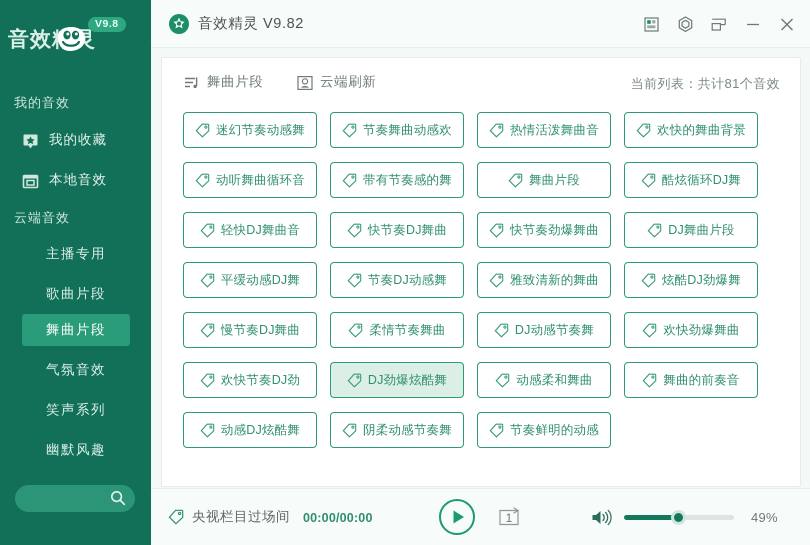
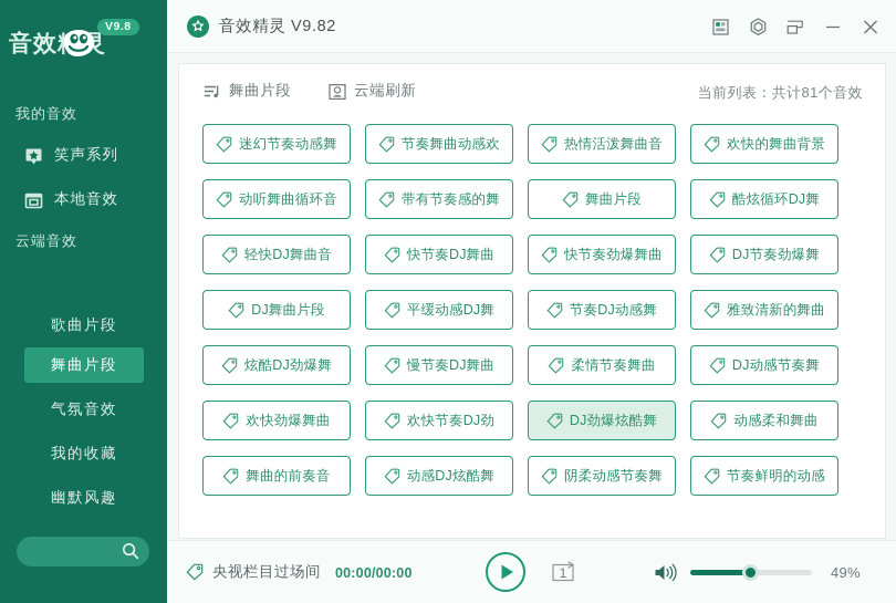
  音效灵
  V9.8
  我的音效
- 我的收藏
+ 笑声系列
  本地音效
  云端音效
- 主播专用
  歌曲片段
  舞曲片段
  气氛音效
- 笑声系列
+ 我的收藏
  幽默风趣
  音效精灵 V9.82
  舞曲片段
  云端刷新
  当前列表：共计81个音效
  迷幻节奏动感舞
  节奏舞曲动感欢
  热情活泼舞曲音
  欢快的舞曲背景
  动听舞曲循环音
  带有节奏感的舞
  舞曲片段
  酷炫循环DJ舞
  轻快DJ舞曲音
  快节奏DJ舞曲
  快节奏劲爆舞曲
+ DJ节奏劲爆舞
  DJ舞曲片段
  平缓动感DJ舞
  节奏DJ动感舞
  雅致清新的舞曲
  炫酷DJ劲爆舞
  慢节奏DJ舞曲
  柔情节奏舞曲
  DJ动感节奏舞
  欢快劲爆舞曲
  欢快节奏DJ劲
  DJ劲爆炫酷舞
  动感柔和舞曲
  舞曲的前奏音
  动感DJ炫酷舞
  阴柔动感节奏舞
  节奏鲜明的动感
  央视栏目过场间
  00:00/00:00
  1
  49%
